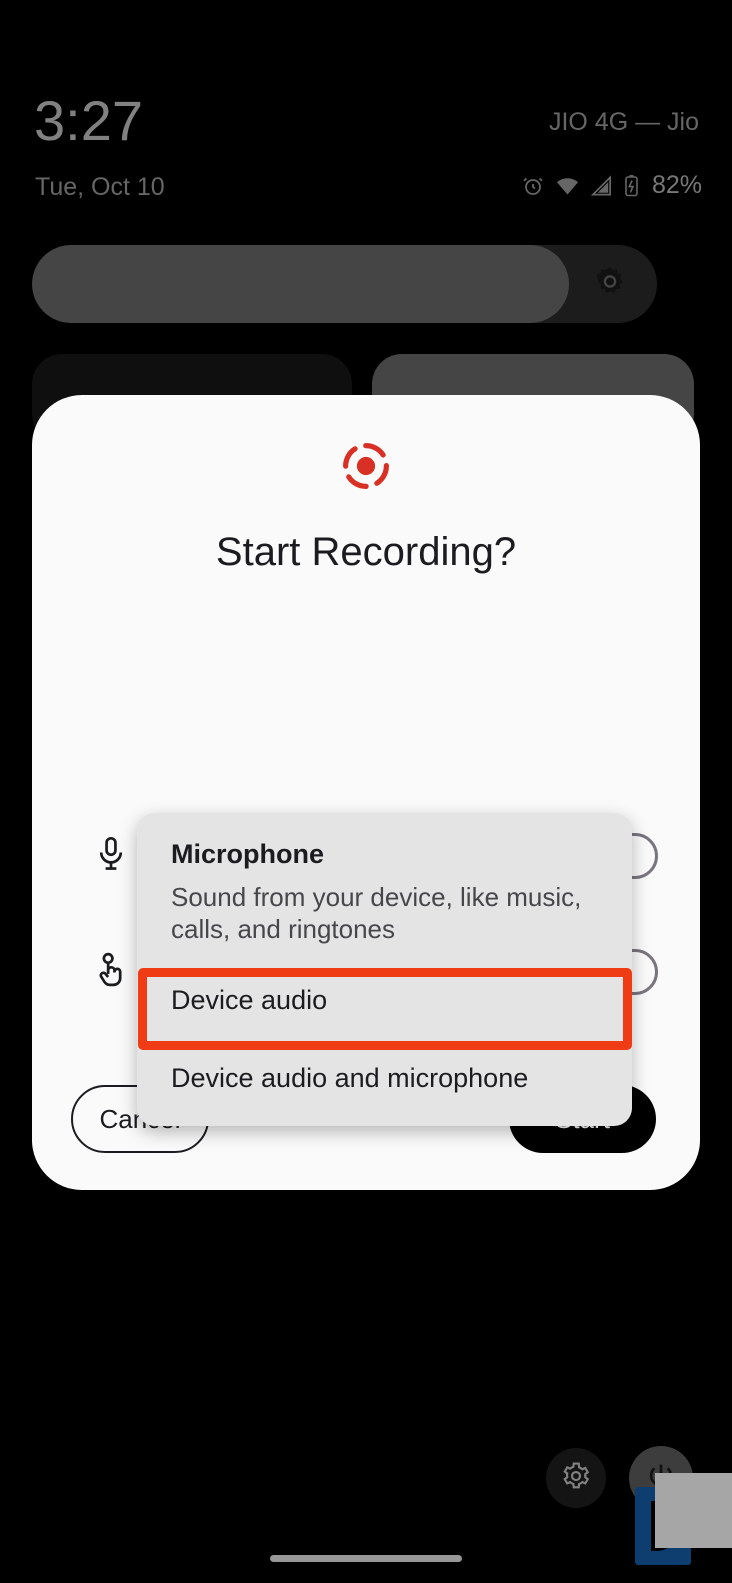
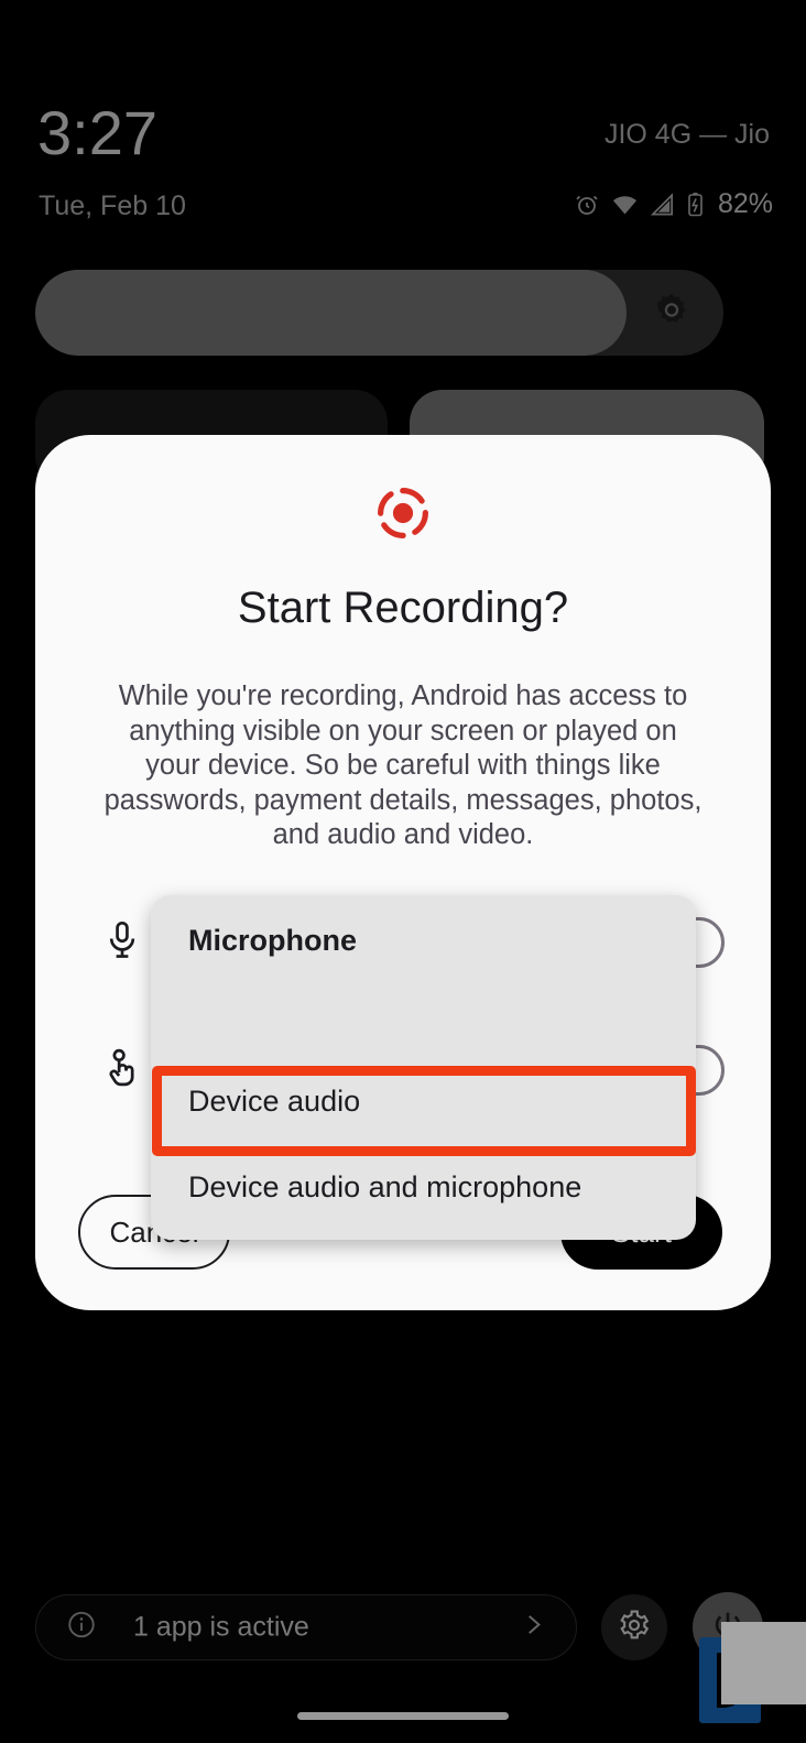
  3:27
- Tue, Oct 10
+ Tue, Feb 10
  JIO 4G — Jio
  82%
+ 1 app is active
  Start Recording?
+ While you're recording, Android has access to anything visible on your screen or played on your device. So be careful with things like passwords, payment details, messages, photos, and audio and video.
  Microphone
- Sound from your device, like music, calls, and ringtones
  Device audio
  Device audio and microphone
